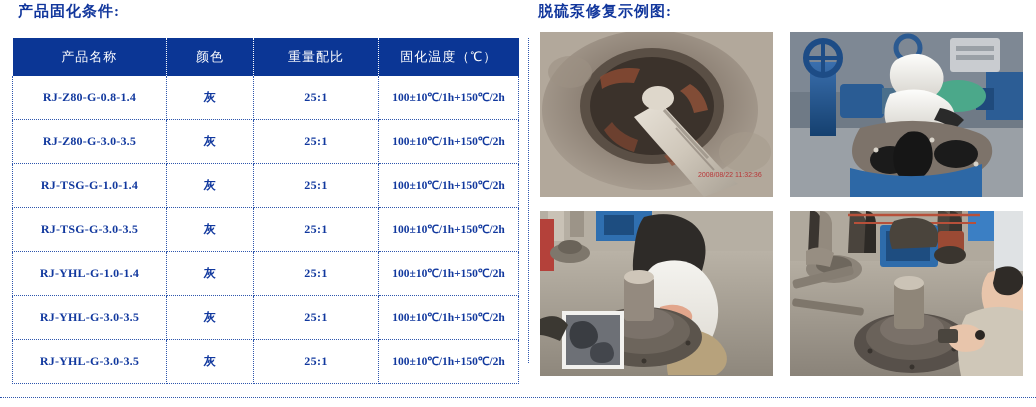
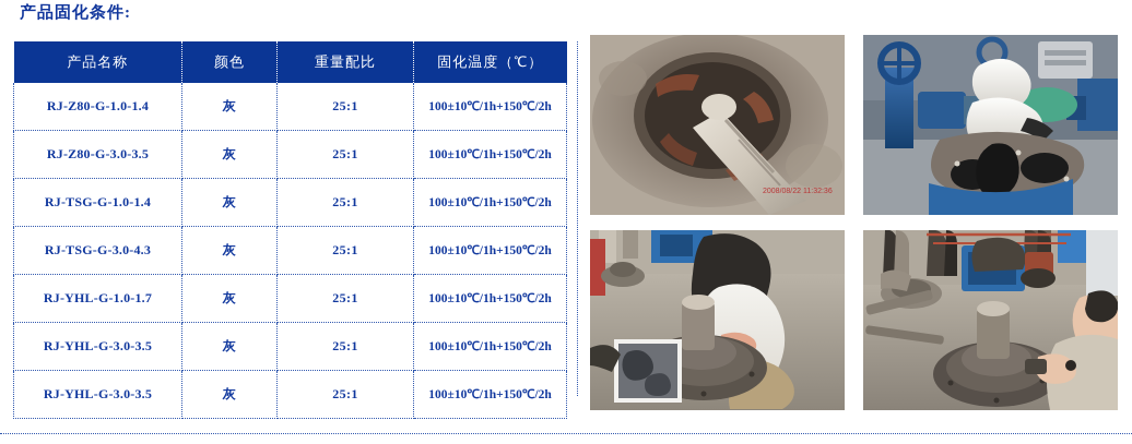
  产品固化条件:
  产品名称	颜色	重量配比	固化温度（℃）
- RJ-Z80-G-0.8-1.4	灰	25:1	100±10℃/1h+150℃/2h
+ RJ-Z80-G-1.0-1.4	灰	25:1	100±10℃/1h+150℃/2h
  RJ-Z80-G-3.0-3.5	灰	25:1	100±10℃/1h+150℃/2h
  RJ-TSG-G-1.0-1.4	灰	25:1	100±10℃/1h+150℃/2h
- RJ-TSG-G-3.0-3.5	灰	25:1	100±10℃/1h+150℃/2h
+ RJ-TSG-G-3.0-4.3	灰	25:1	100±10℃/1h+150℃/2h
- RJ-YHL-G-1.0-1.4	灰	25:1	100±10℃/1h+150℃/2h
+ RJ-YHL-G-1.0-1.7	灰	25:1	100±10℃/1h+150℃/2h
  RJ-YHL-G-3.0-3.5	灰	25:1	100±10℃/1h+150℃/2h
  RJ-YHL-G-3.0-3.5	灰	25:1	100±10℃/1h+150℃/2h
- 脱硫泵修复示例图:
